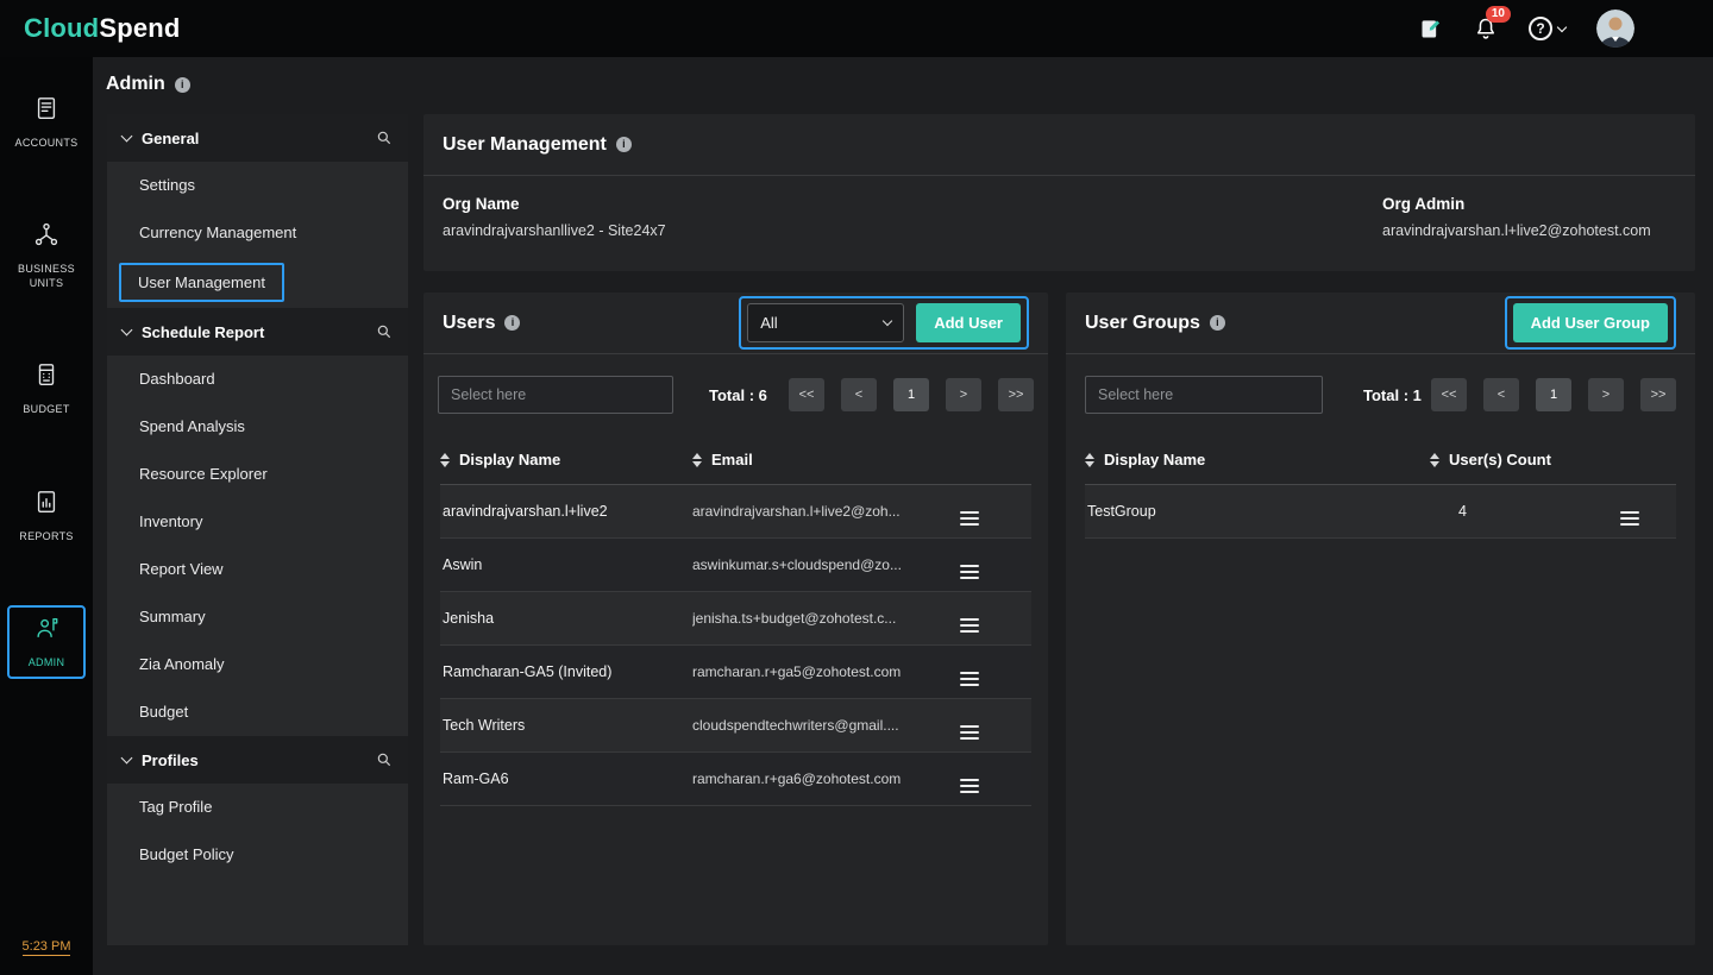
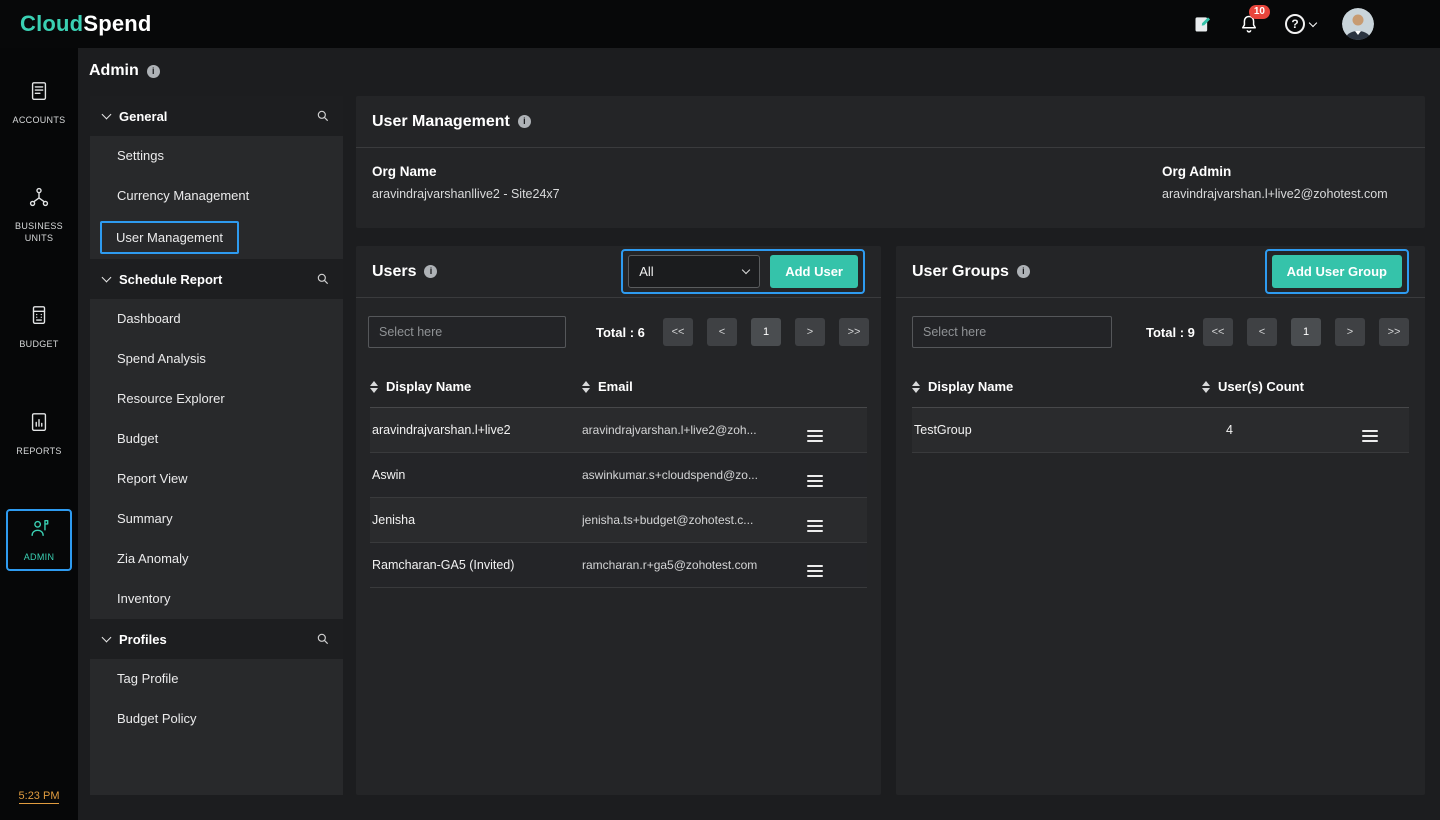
  CloudSpend
  10
  ?
  ACCOUNTS
  BUSINESS UNITS
  BUDGET
  REPORTS
  ADMIN
  5:23 PM
  Admin
  i
  General
  Settings
  Currency Management
  User Management
  Schedule Report
  Dashboard
  Spend Analysis
  Resource Explorer
- Inventory
+ Budget
  Report View
  Summary
  Zia Anomaly
- Budget
+ Inventory
  Profiles
  Tag Profile
  Budget Policy
  User Management
  i
  Org Name
  aravindrajvarshanllive2 - Site24x7
  Org Admin
  aravindrajvarshan.l+live2@zohotest.com
  Users
  i
  All
  Add User
  Select here
  Total : 6
  <<
  <
  1
  >
  >>
  Display Name
  Email
  aravindrajvarshan.l+live2
  aravindrajvarshan.l+live2@zoh...
  Aswin
  aswinkumar.s+cloudspend@zo...
  Jenisha
  jenisha.ts+budget@zohotest.c...
  Ramcharan-GA5 (Invited)
  ramcharan.r+ga5@zohotest.com
- Tech Writers
- cloudspendtechwriters@gmail....
- Ram-GA6
- ramcharan.r+ga6@zohotest.com
  User Groups
  i
  Add User Group
  Select here
- Total : 1
+ Total : 9
  <<
  <
  1
  >
  >>
  Display Name
  User(s) Count
  TestGroup
  4
